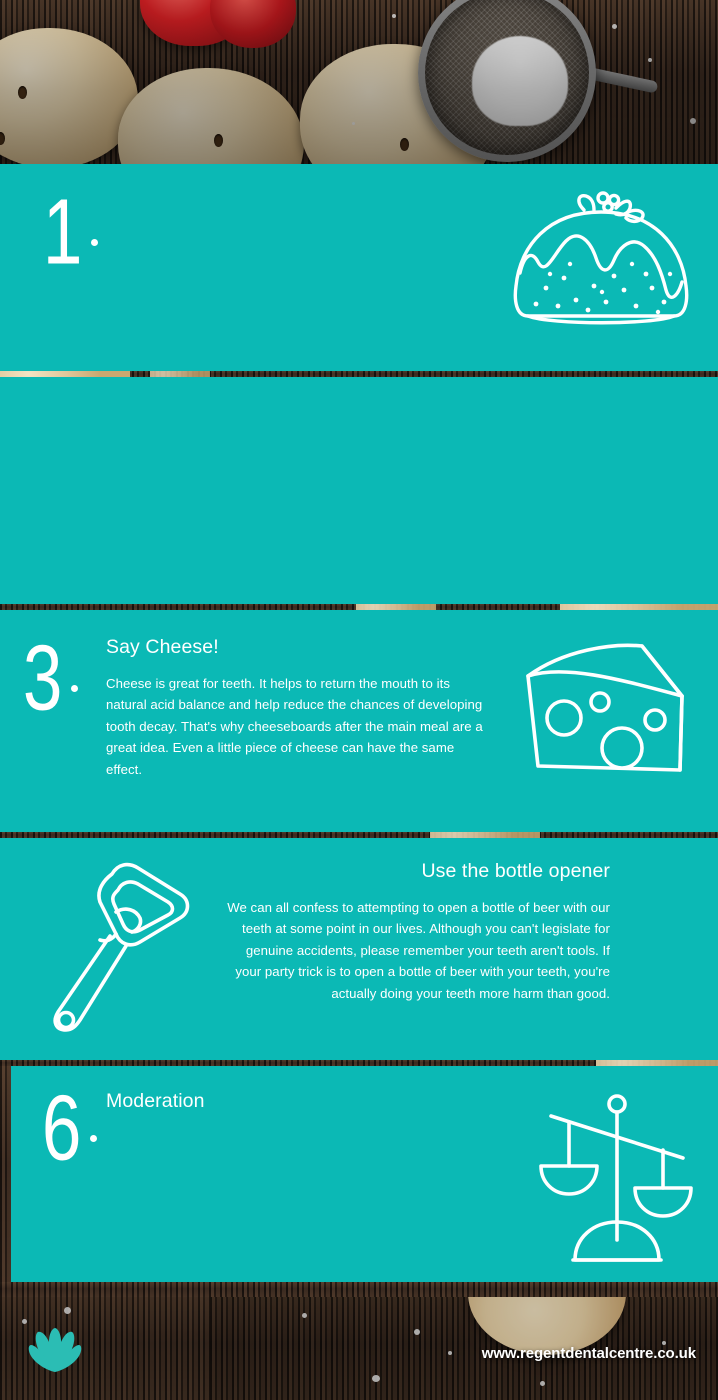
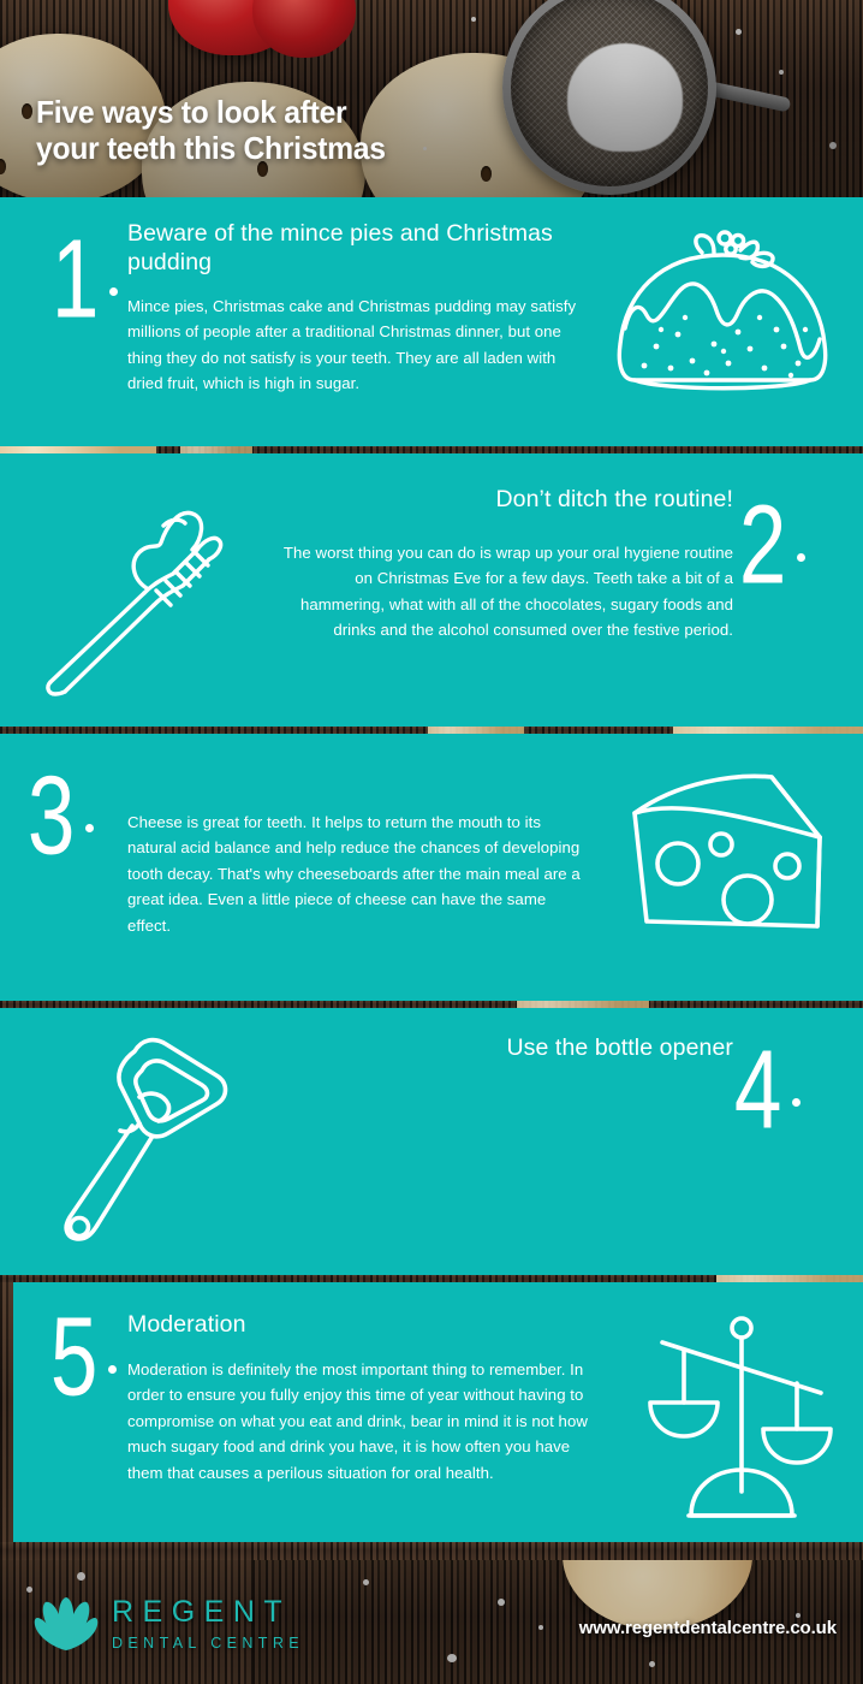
+ Five ways to look after
+ your teeth this Christmas
  1
+ Beware of the mince pies and Christmas pudding
+ Mince pies, Christmas cake and Christmas pudding may satisfy millions of people after a traditional Christmas dinner, but one thing they do not satisfy is your teeth. They are all laden with dried fruit, which is high in sugar.
+ 2
+ Don’t ditch the routine!
+ The worst thing you can do is wrap up your oral hygiene routine on Christmas Eve for a few days. Teeth take a bit of a hammering, what with all of the chocolates, sugary foods and drinks and the alcohol consumed over the festive period.
  3
- Say Cheese!
  Cheese is great for teeth. It helps to return the mouth to its natural acid balance and help reduce the chances of developing tooth decay. That's why cheeseboards after the main meal are a great idea. Even a little piece of cheese can have the same effect.
+ 4
  Use the bottle opener
- We can all confess to attempting to open a bottle of beer with our teeth at some point in our lives. Although you can't legislate for genuine accidents, please remember your teeth aren't tools. If your party trick is to open a bottle of beer with your teeth, you're actually doing your teeth more harm than good.
- 6
+ 5
  Moderation
+ Moderation is definitely the most important thing to remember. In order to ensure you fully enjoy this time of year without having to compromise on what you eat and drink, bear in mind it is not how much sugary food and drink you have, it is how often you have them that causes a perilous situation for oral health.
+ REGENT
+ DENTAL CENTRE
  www.regentdentalcentre.co.uk
